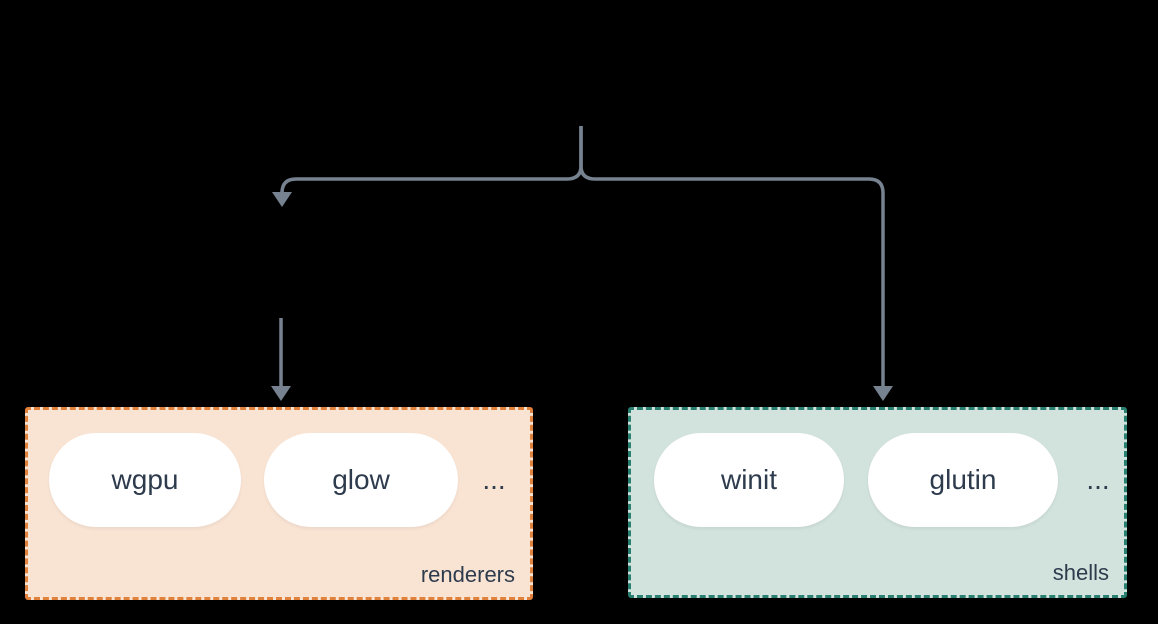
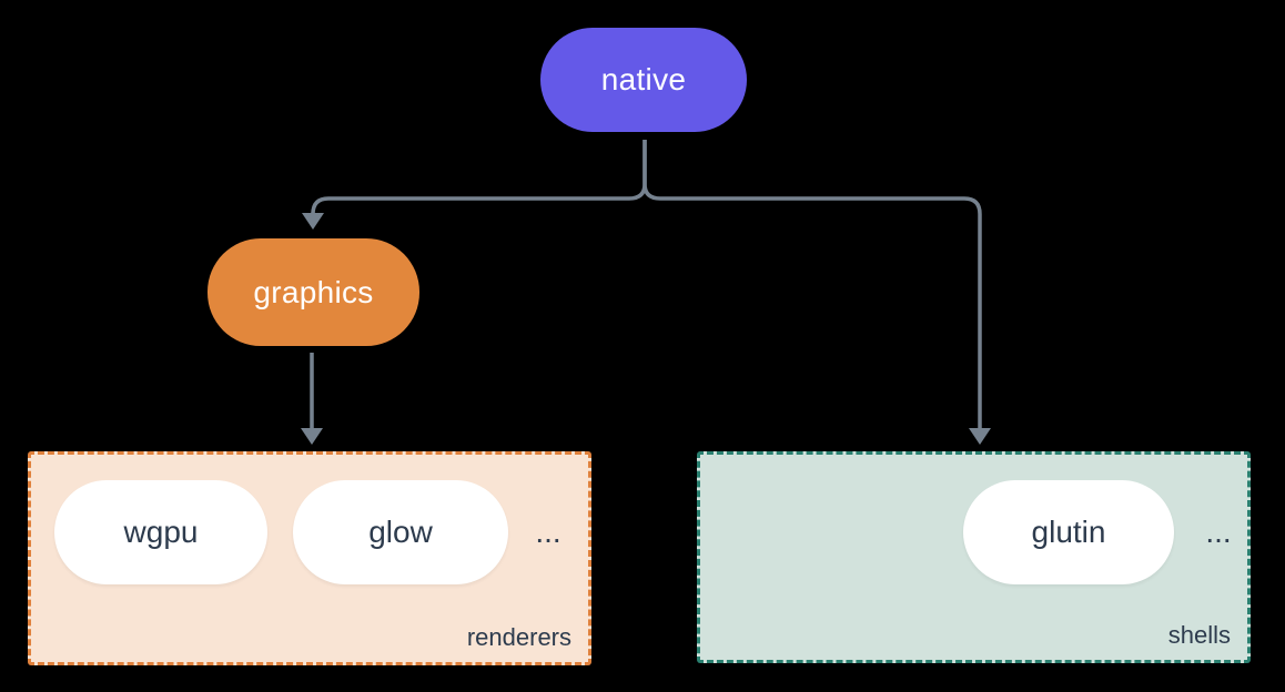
+ native
+ graphics
  wgpu
  glow
  ...
  renderers
- winit
  glutin
  ...
  shells
